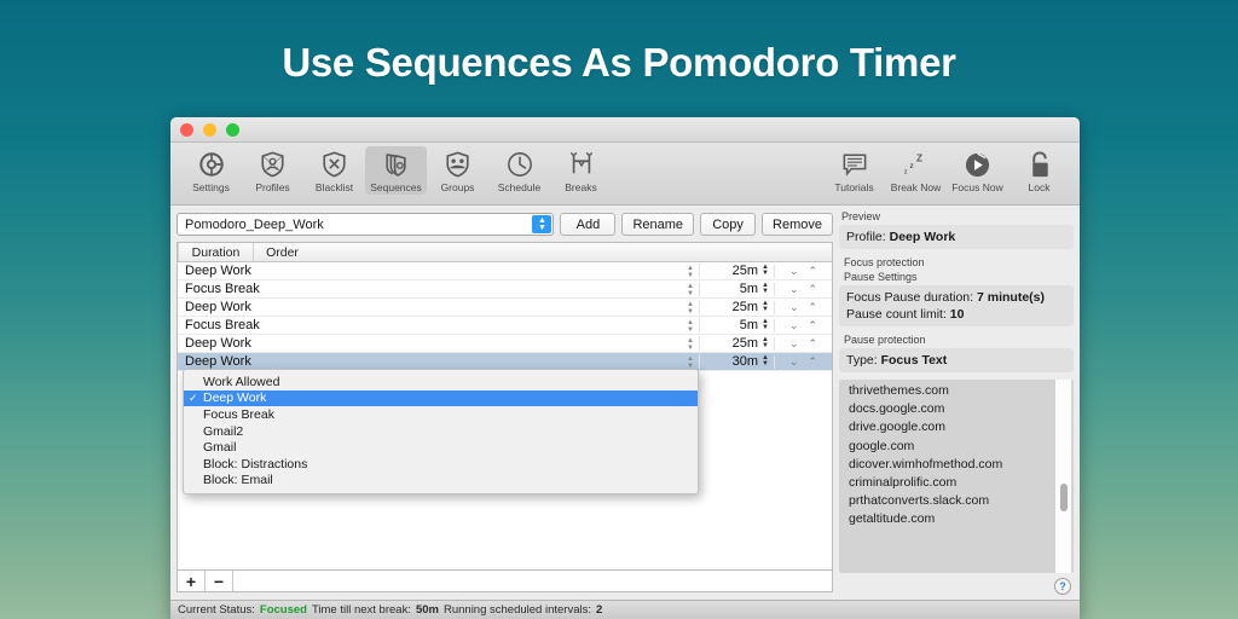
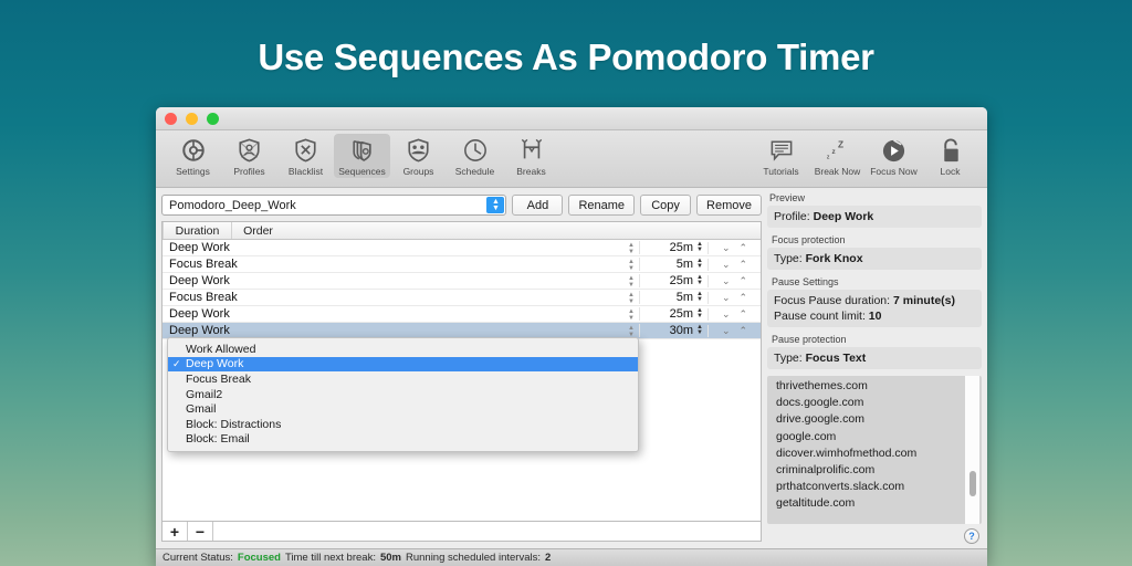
  Use Sequences As Pomodoro Timer
  Settings
  Profiles
  Blacklist
  Sequences
  Groups
  Schedule
  Breaks
  Tutorials
  Z
  Break Now
  Focus Now
  Lock
  Pomodoro_Deep_Work
  Add
  Rename
  Copy
  Remove
  Duration
  Order
  Deep Work
  25m
  ⌄
  ⌃
  Focus Break
  5m
  ⌄
  ⌃
  Deep Work
  25m
  ⌄
  ⌃
  Focus Break
  5m
  ⌄
  ⌃
  Deep Work
  25m
  ⌄
  ⌃
  Deep Work
  30m
  ⌄
  ⌃
  Work Allowed
  ✓
  Deep Work
  Focus Break
  Gmail2
  Gmail
  Block: Distractions
  Block: Email
  +
  −
  Preview
  Profile: Deep Work
  Focus protection
+ Type: Fork Knox
  Pause Settings
  Focus Pause duration: 7 minute(s)
  Pause count limit: 10
  Pause protection
  Type: Focus Text
  thrivethemes.com
  docs.google.com
  drive.google.com
  google.com
  dicover.wimhofmethod.com
  criminalprolific.com
  prthatconverts.slack.com
  getaltitude.com
  ?
  Current Status:
  Focused
  Time till next break:
  50m
  Running scheduled intervals:
  2
